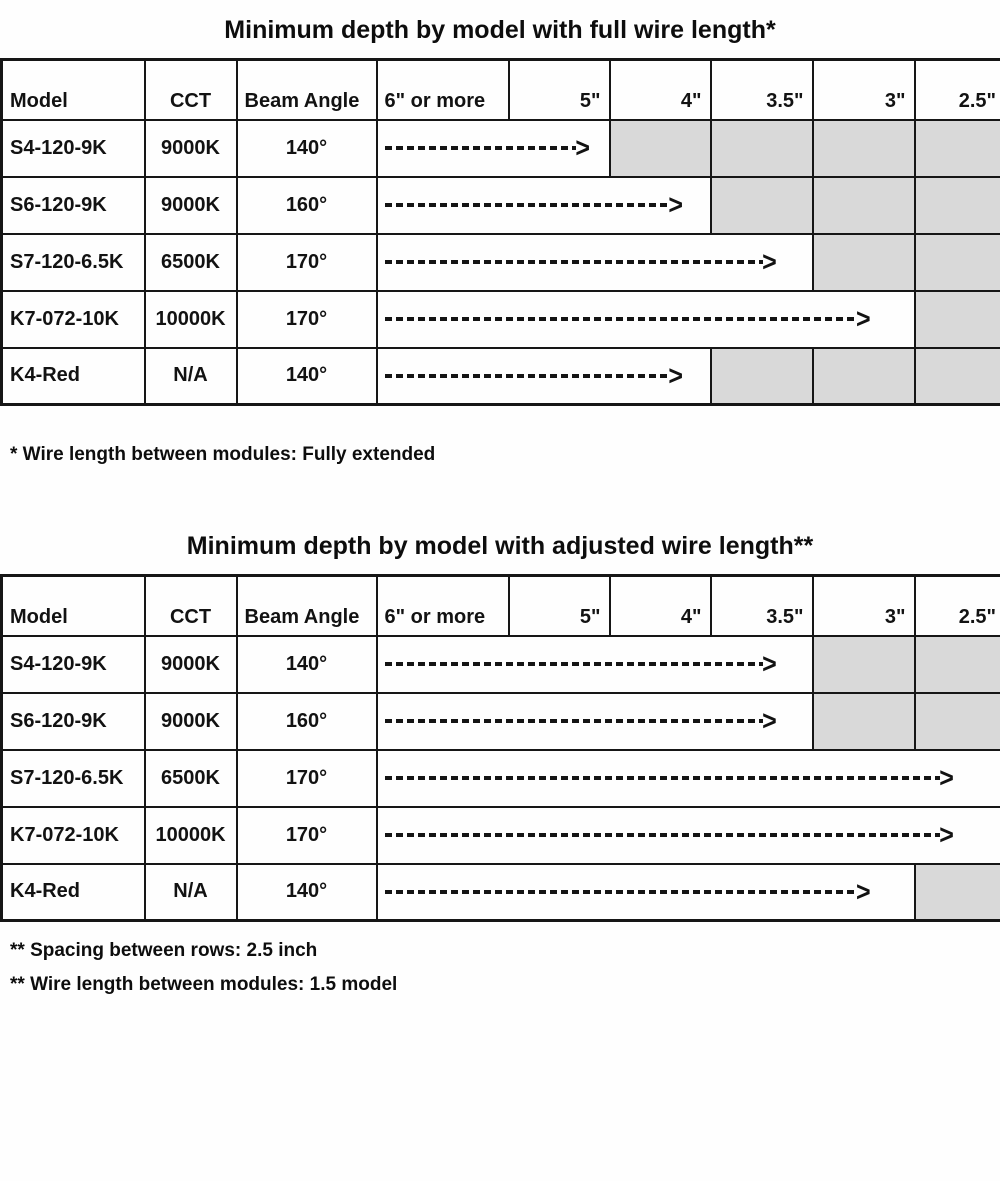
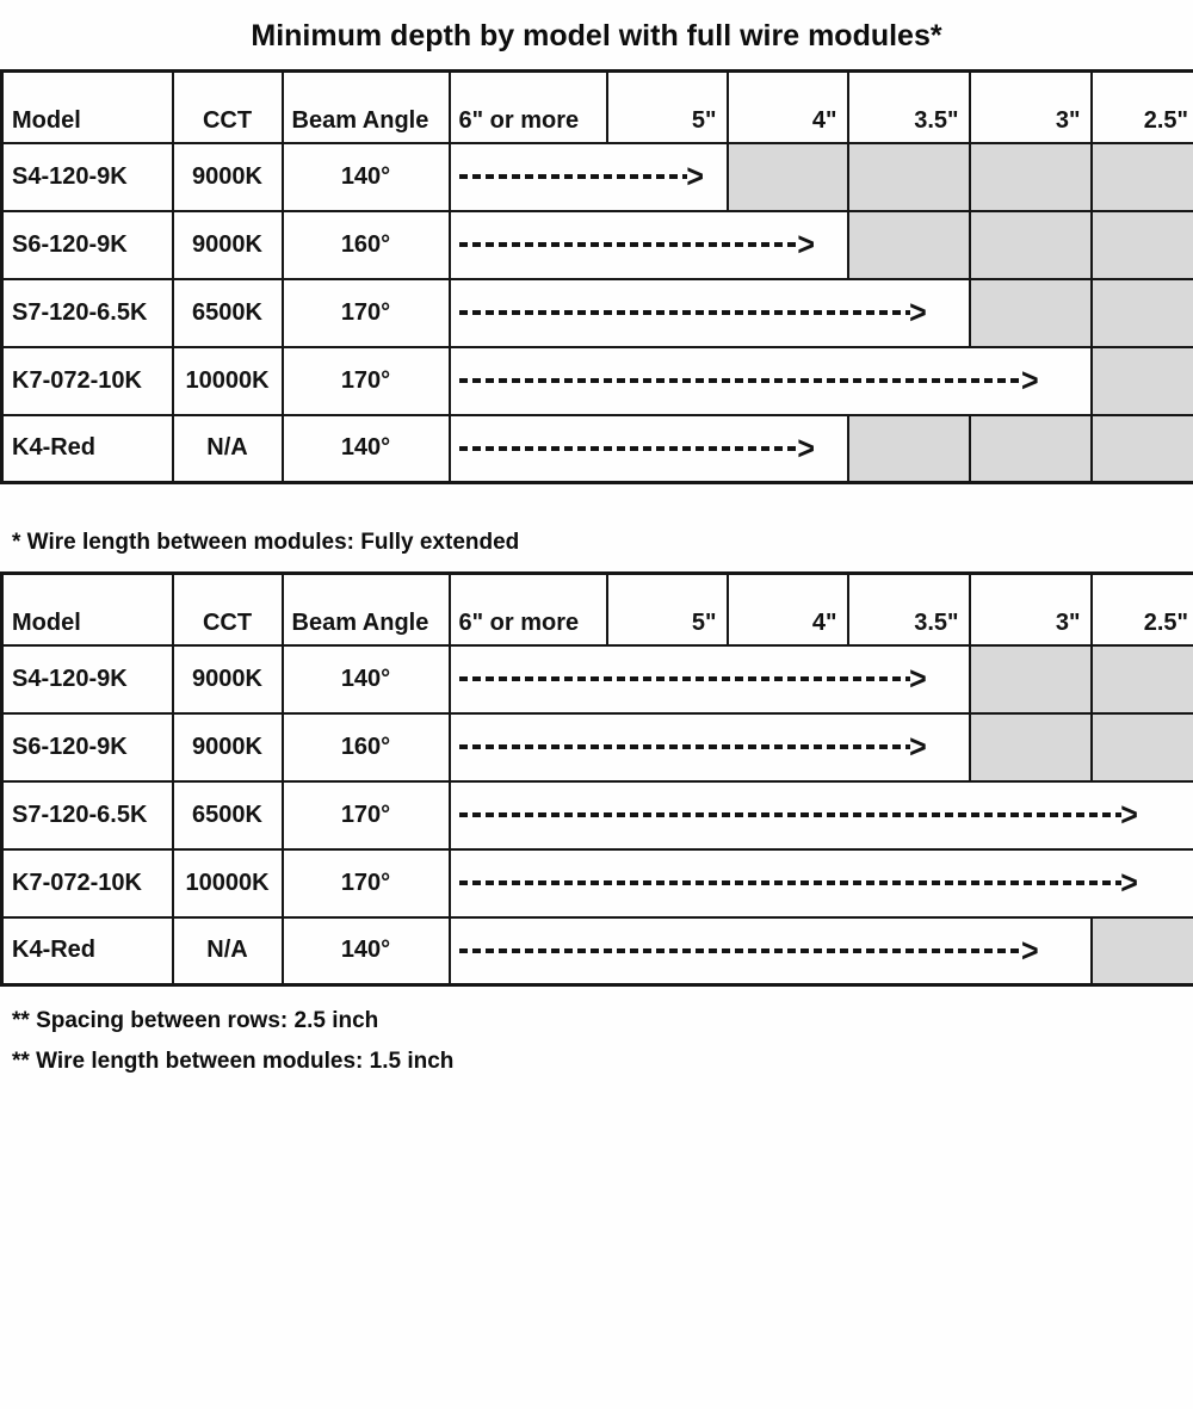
- Minimum depth by model with full wire length*
+ Minimum depth by model with full wire modules*
  Model	CCT	Beam Angle	6" or more	5"	4"	3.5"	3"	2.5"
  S4-120-9K	9000K	140°	>
  S6-120-9K	9000K	160°	>
  S7-120-6.5K	6500K	170°	>
  K7-072-10K	10000K	170°	>
  K4-Red	N/A	140°	>
  * Wire length between modules: Fully extended
- Minimum depth by model with adjusted wire length**
  Model	CCT	Beam Angle	6" or more	5"	4"	3.5"	3"	2.5"
  S4-120-9K	9000K	140°	>
  S6-120-9K	9000K	160°	>
  S7-120-6.5K	6500K	170°	>
  K7-072-10K	10000K	170°	>
  K4-Red	N/A	140°	>
  ** Spacing between rows: 2.5 inch
- ** Wire length between modules: 1.5 model
+ ** Wire length between modules: 1.5 inch
